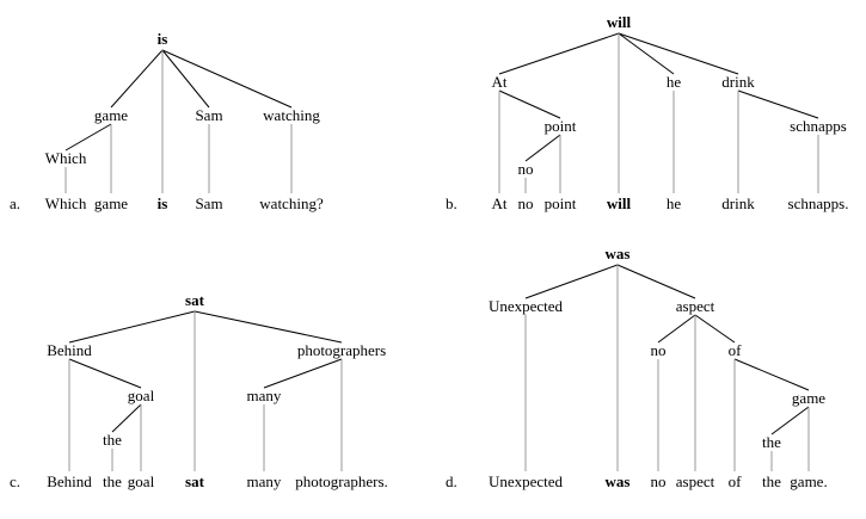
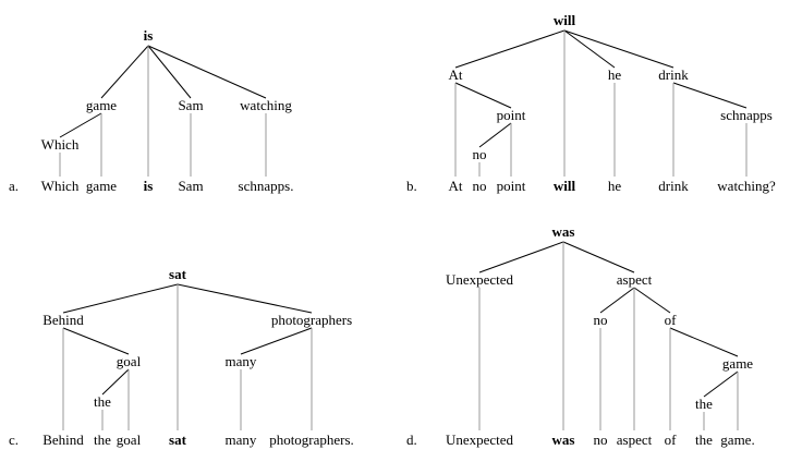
  is
  game
  Sam
  watching
  Which
  a.
  Which
  game
  is
  Sam
- watching?
+ schnapps.
  will
  At
  he
  drink
  point
  schnapps
  no
  b.
  At
  no
  point
  will
  he
  drink
- schnapps.
+ watching?
  sat
  Behind
  photographers
  goal
  many
  the
  c.
  Behind
  the
  goal
  sat
  many
  photographers.
  was
  Unexpected
  aspect
  no
  of
  game
  the
  d.
  Unexpected
  was
  no
  aspect
  of
  the
  game.
